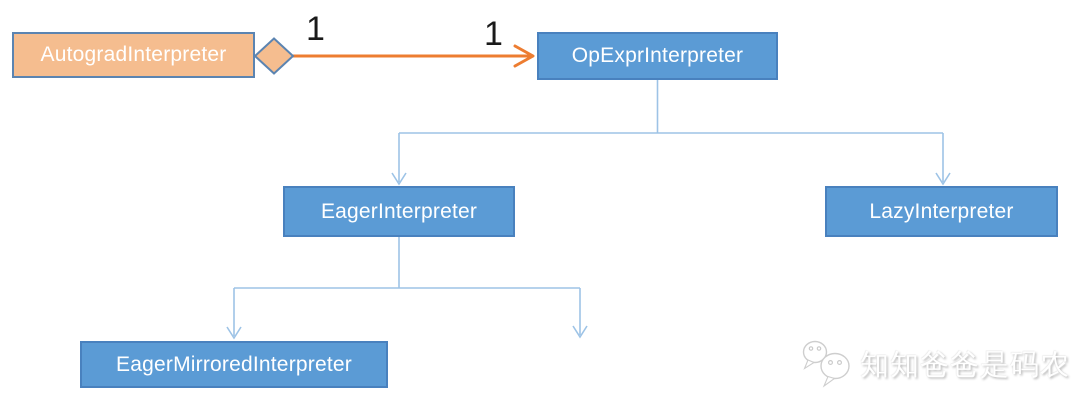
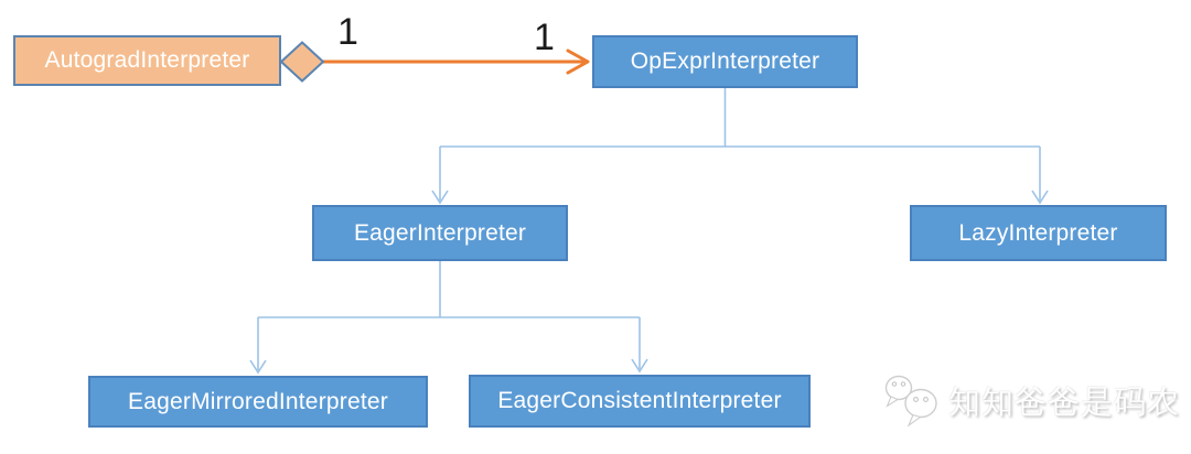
  AutogradInterpreter
  OpExprInterpreter
  EagerInterpreter
  LazyInterpreter
  EagerMirroredInterpreter
+ EagerConsistentInterpreter
  1
  1
  知知爸爸是码农
